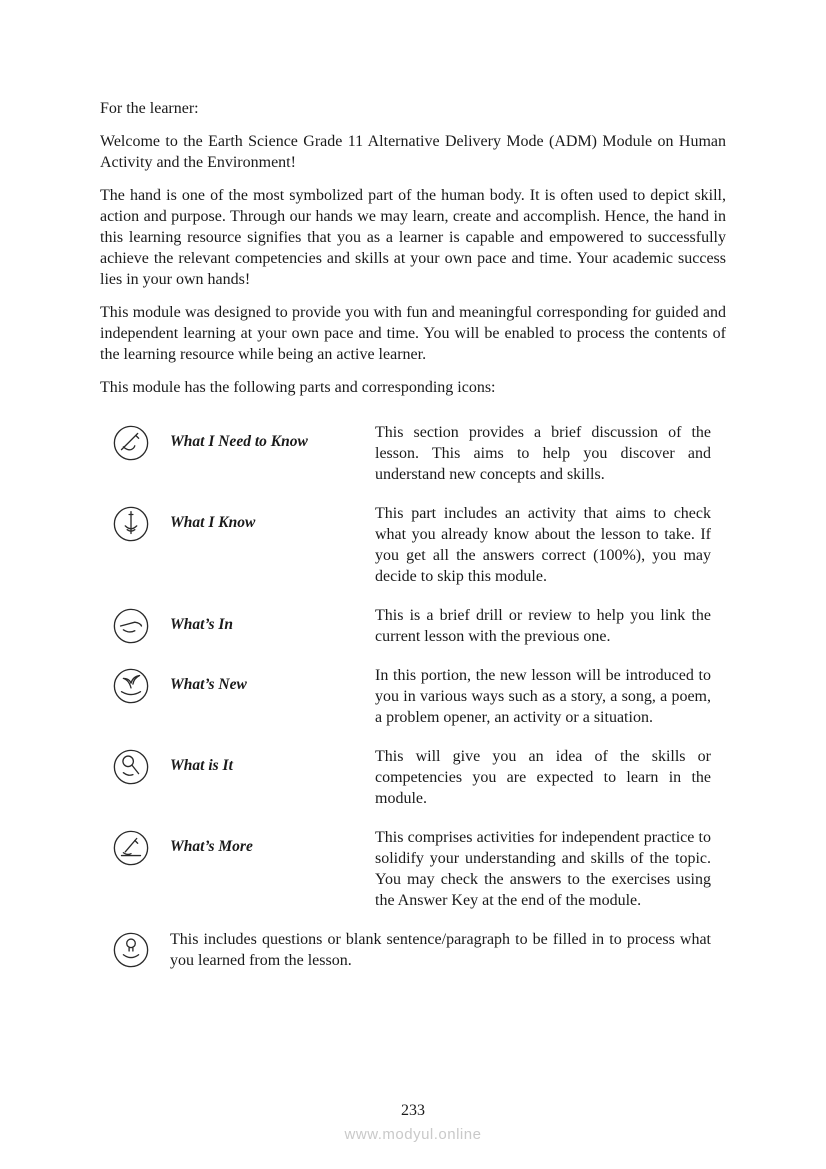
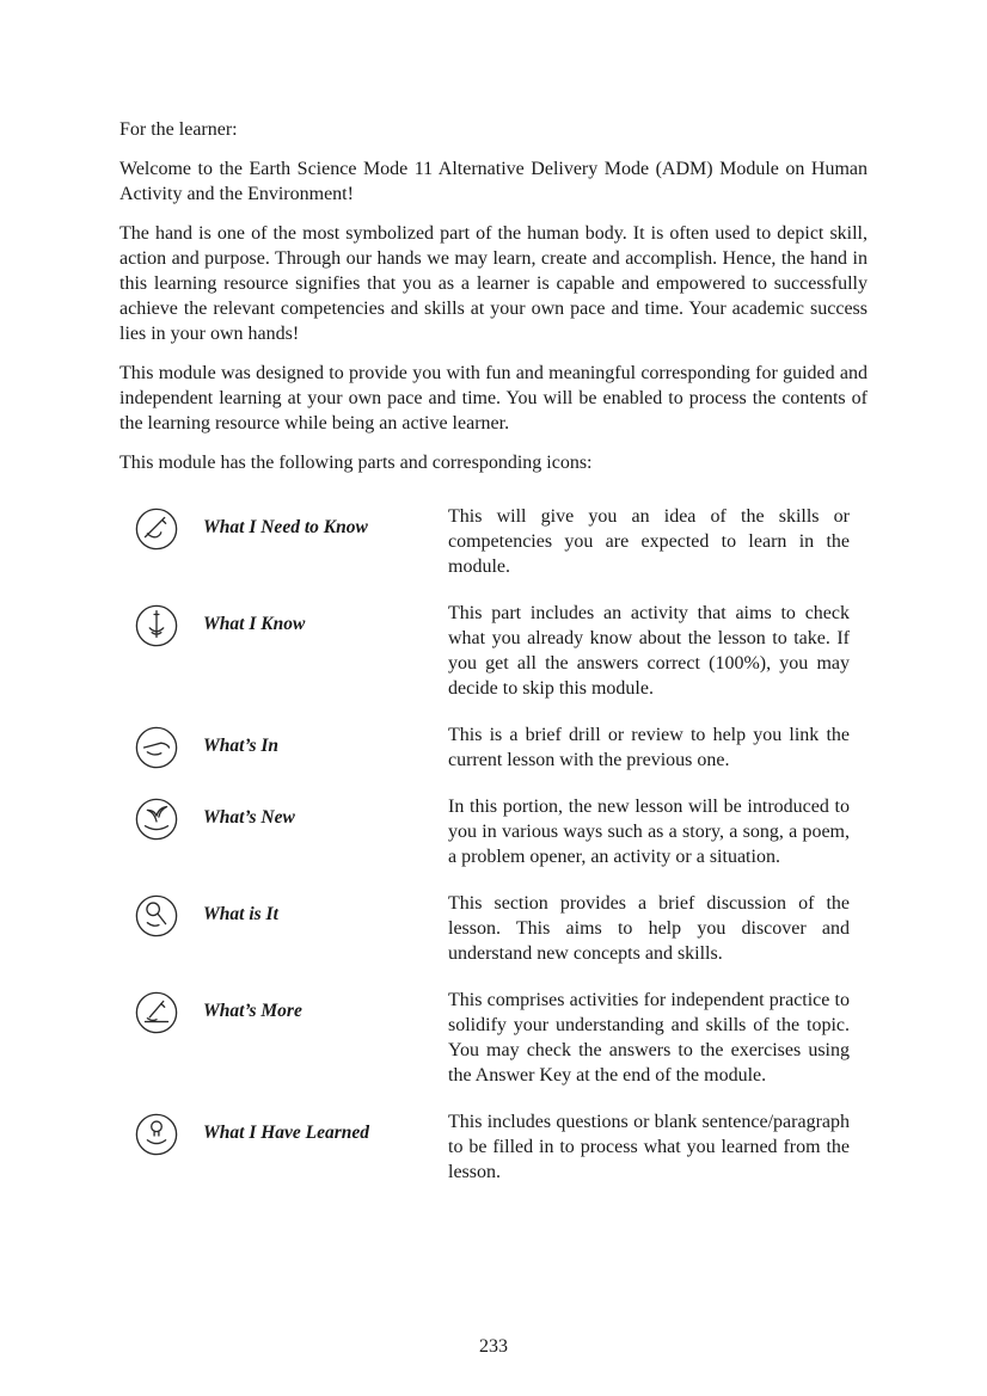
  For the learner:
- Welcome to the Earth Science Grade 11 Alternative Delivery Mode (ADM) Module on Human Activity and the Environment!
+ Welcome to the Earth Science Mode 11 Alternative Delivery Mode (ADM) Module on Human Activity and the Environment!
  The hand is one of the most symbolized part of the human body. It is often used to depict skill, action and purpose. Through our hands we may learn, create and accomplish. Hence, the hand in this learning resource signifies that you as a learner is capable and empowered to successfully achieve the relevant competencies and skills at your own pace and time. Your academic success lies in your own hands!
  This module was designed to provide you with fun and meaningful corresponding for guided and independent learning at your own pace and time. You will be enabled to process the contents of the learning resource while being an active learner.
  This module has the following parts and corresponding icons:
  What I Need to Know
- This section provides a brief discussion of the lesson. This aims to help you discover and understand new concepts and skills.
+ This will give you an idea of the skills or competencies you are expected to learn in the module.
  What I Know
  This part includes an activity that aims to check what you already know about the lesson to take. If you get all the answers correct (100%), you may decide to skip this module.
  What’s In
  This is a brief drill or review to help you link the current lesson with the previous one.
  What’s New
  In this portion, the new lesson will be introduced to you in various ways such as a story, a song, a poem, a problem opener, an activity or a situation.
  What is It
- This will give you an idea of the skills or competencies you are expected to learn in the module.
+ This section provides a brief discussion of the lesson. This aims to help you discover and understand new concepts and skills.
  What’s More
  This comprises activities for independent practice to solidify your understanding and skills of the topic. You may check the answers to the exercises using the Answer Key at the end of the module.
+ What I Have Learned
  This includes questions or blank sentence/paragraph to be filled in to process what you learned from the lesson.
  233
- www.modyul.online
